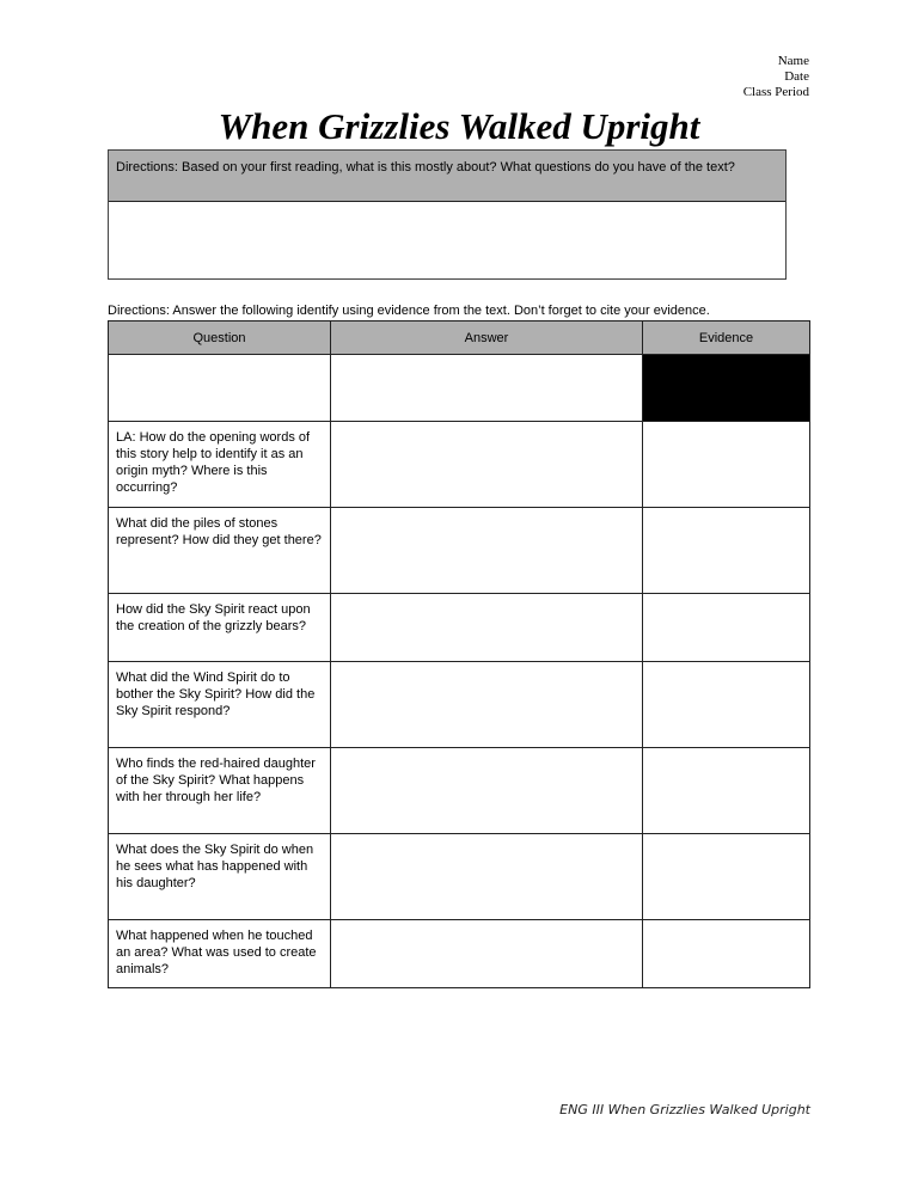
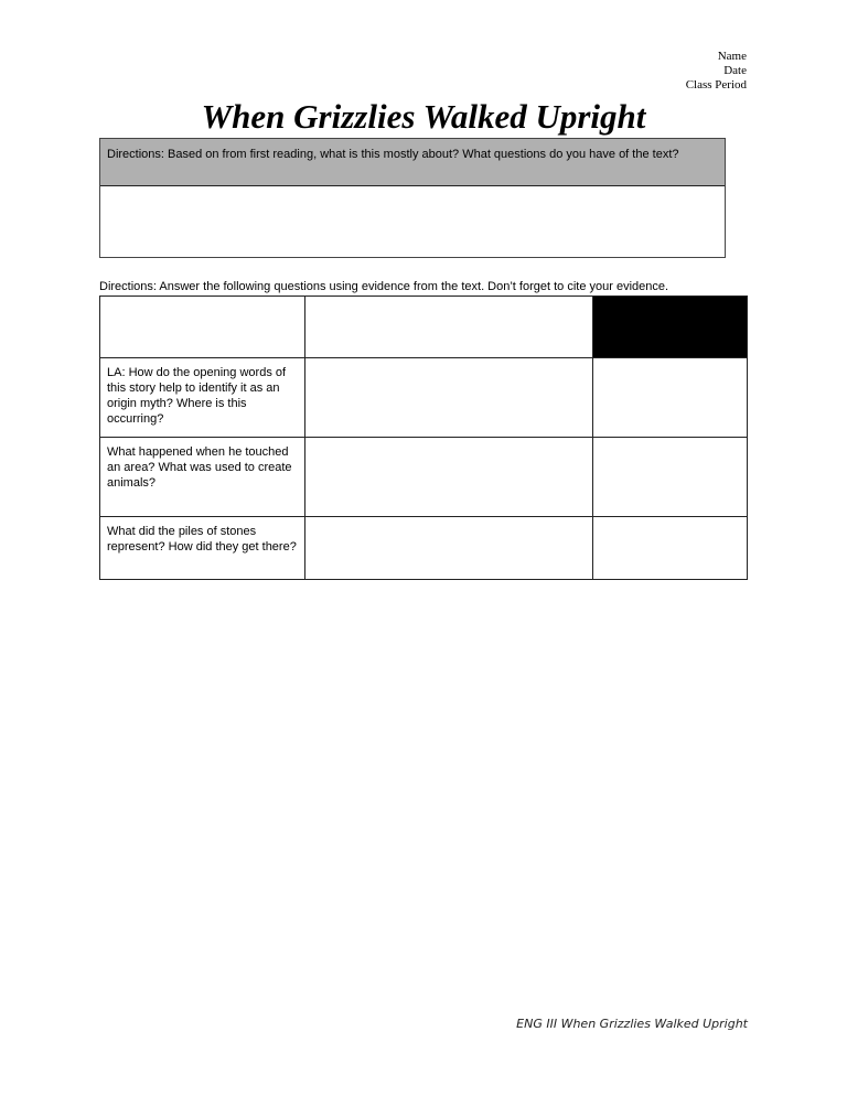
  Name
  Date
  Class Period
  When Grizzlies Walked Upright
- Directions: Based on your first reading, what is this mostly about? What questions do you have of the text?
+ Directions: Based on from first reading, what is this mostly about? What questions do you have of the text?
- Directions: Answer the following identify using evidence from the text. Don’t forget to cite your evidence.
+ Directions: Answer the following questions using evidence from the text. Don’t forget to cite your evidence.
- Question	Answer	Evidence
  LA: How do the opening words of this story help to identify it as an origin myth? Where is this occurring?
- What did the piles of stones represent? How did they get there?
+ What happened when he touched an area? What was used to create animals?
- How did the Sky Spirit react upon the creation of the grizzly bears?
- What did the Wind Spirit do to bother the Sky Spirit? How did the Sky Spirit respond?
- Who finds the red-haired daughter of the Sky Spirit? What happens with her through her life?
- What does the Sky Spirit do when he sees what has happened with his daughter?
- What happened when he touched an area? What was used to create animals?
+ What did the piles of stones represent? How did they get there?
  ENG III When Grizzlies Walked Upright
